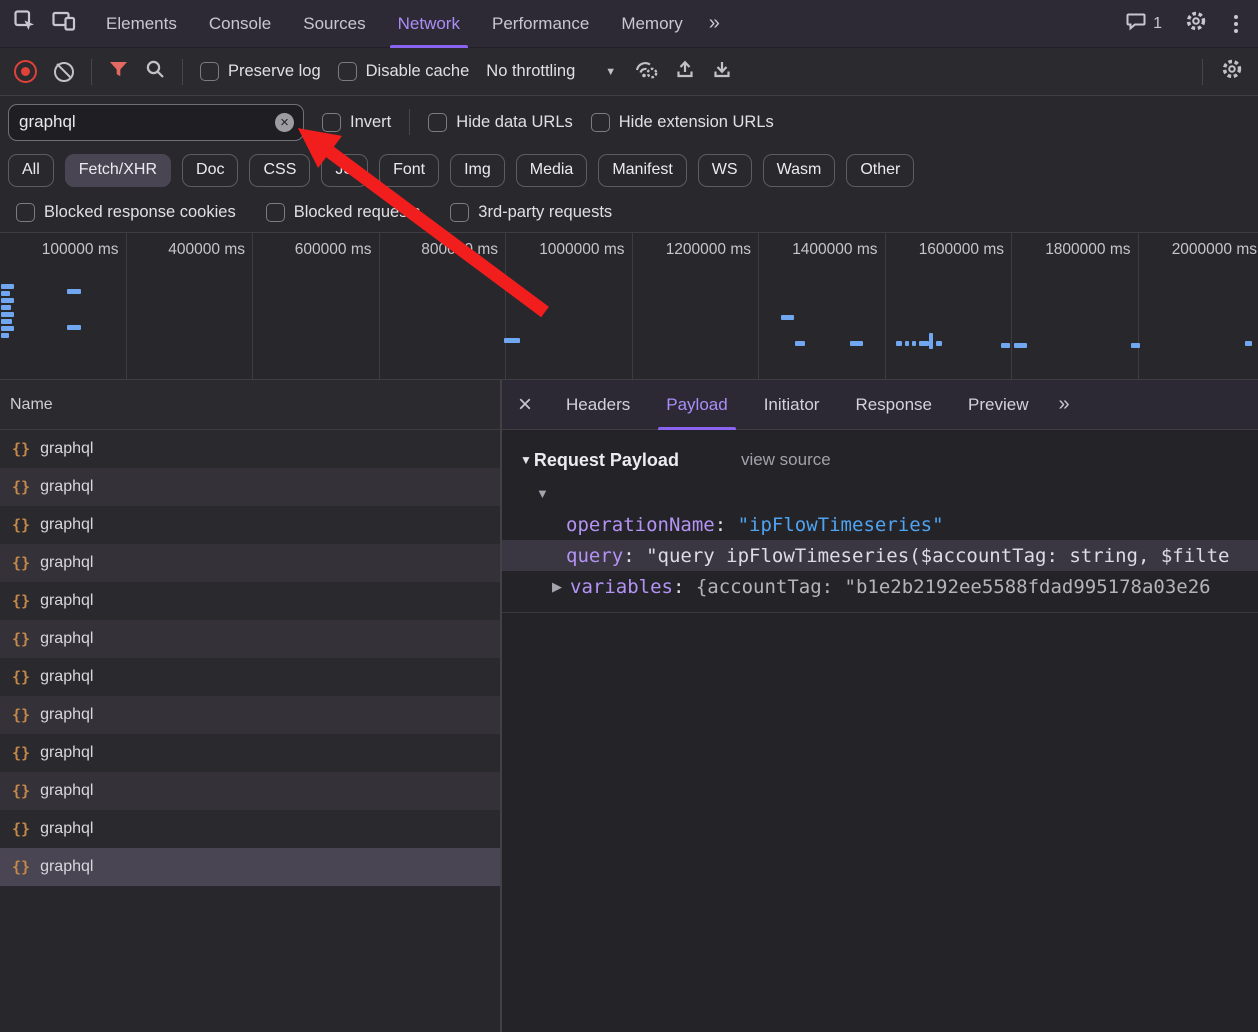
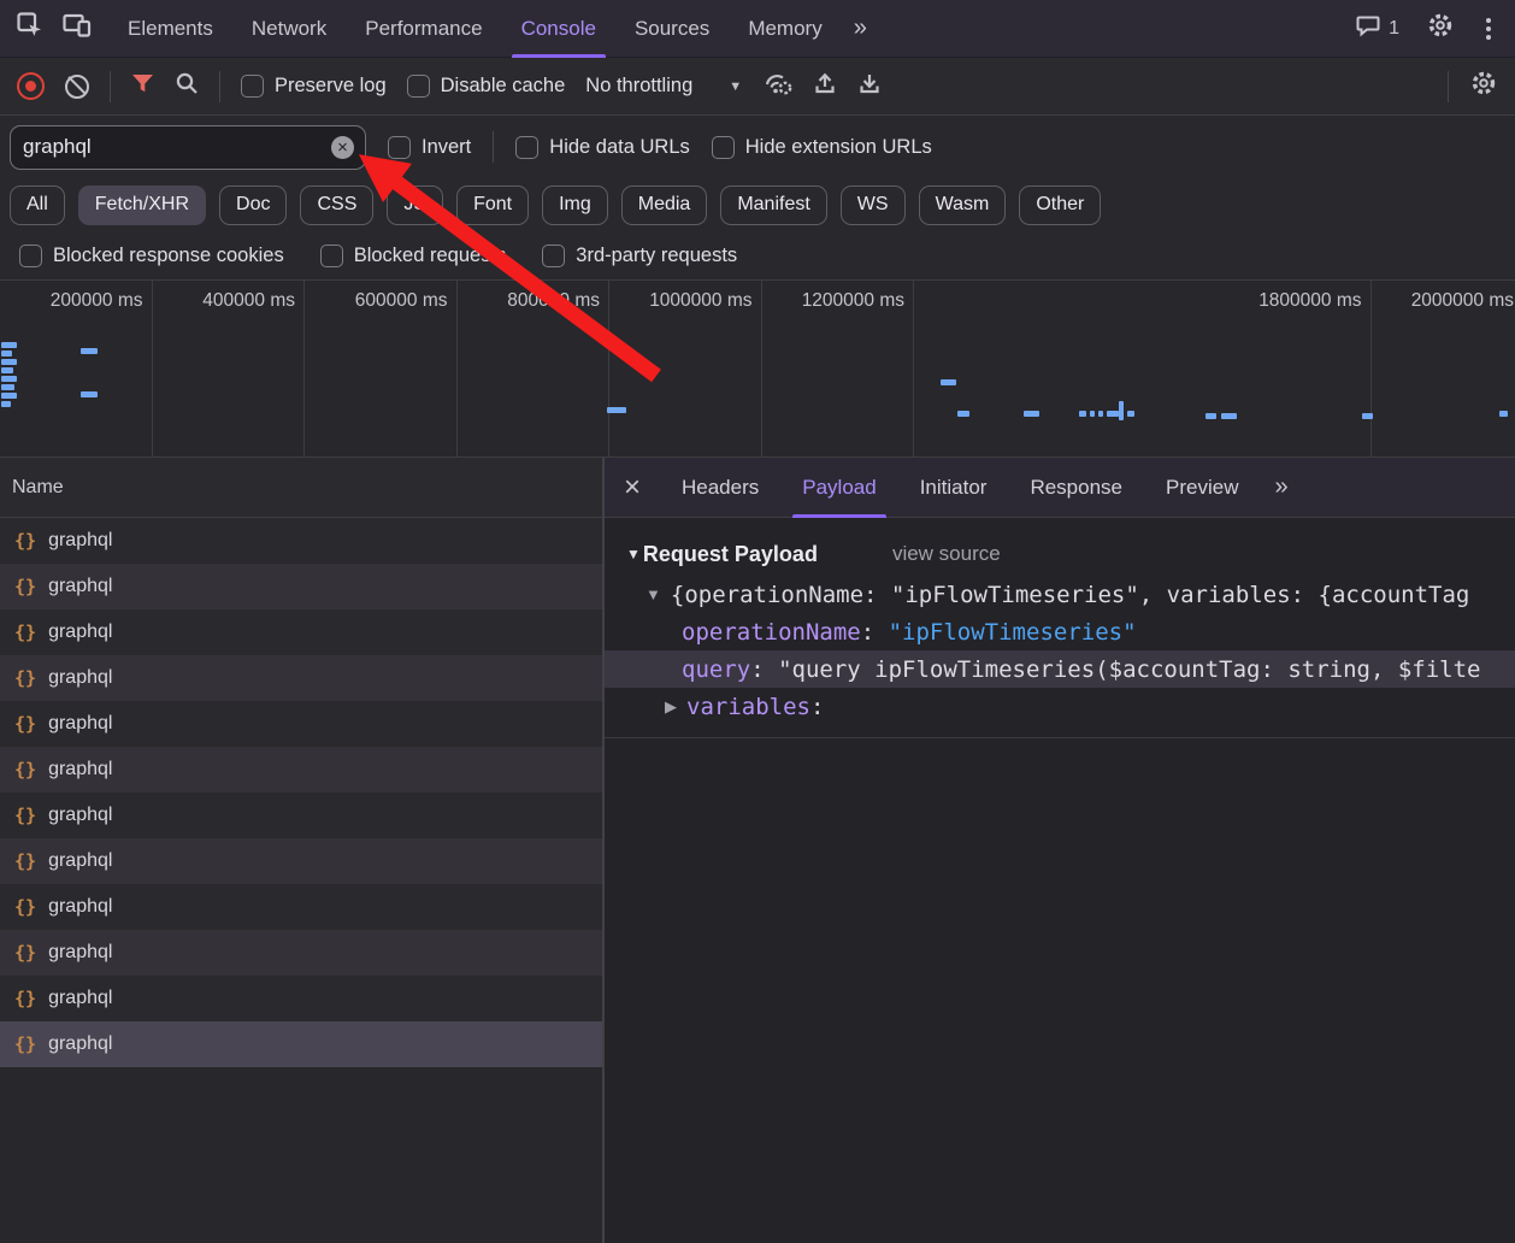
  Elements
- Console
+ Network
- Sources
+ Performance
- Network
+ Console
- Performance
+ Sources
  Memory
  »
  1
  Preserve log
  Disable cache
  No throttling
  ▼
  graphql
  ×
  Invert
  Hide data URLs
  Hide extension URLs
  All
  Fetch/XHR
  Doc
  CSS
  Font
  Img
  Media
  Manifest
  WS
  Wasm
  Other
  Blocked response cookies
  Blocked reque
  3rd-party requests
- 100000 ms
+ 200000 ms
  400000 ms
  600000 ms
  1000000 ms
  1200000 ms
- 1400000 ms
- 1600000 ms
  1800000 ms
  2000000 ms
  Name
  {}
  graphql
  {}
  graphql
  {}
  graphql
  {}
  graphql
  {}
  graphql
  {}
  graphql
  {}
  graphql
  {}
  graphql
  {}
  graphql
  {}
  graphql
  {}
  graphql
  {}
  graphql
  ×
  Headers
  Payload
  Initiator
  Response
  Preview
  »
  ▼
  Request Payload
  view source
  ▼
+ {operationName: "ipFlowTimeseries", variables: {accountTag
  operationName
  :
  "ipFlowTimeseries"
  query
  :
  "query ipFlowTimeseries($accountTag: string, $filte
  ▶
  variables
  :
- {accountTag: "b1e2b2192ee5588fdad995178a03e26
